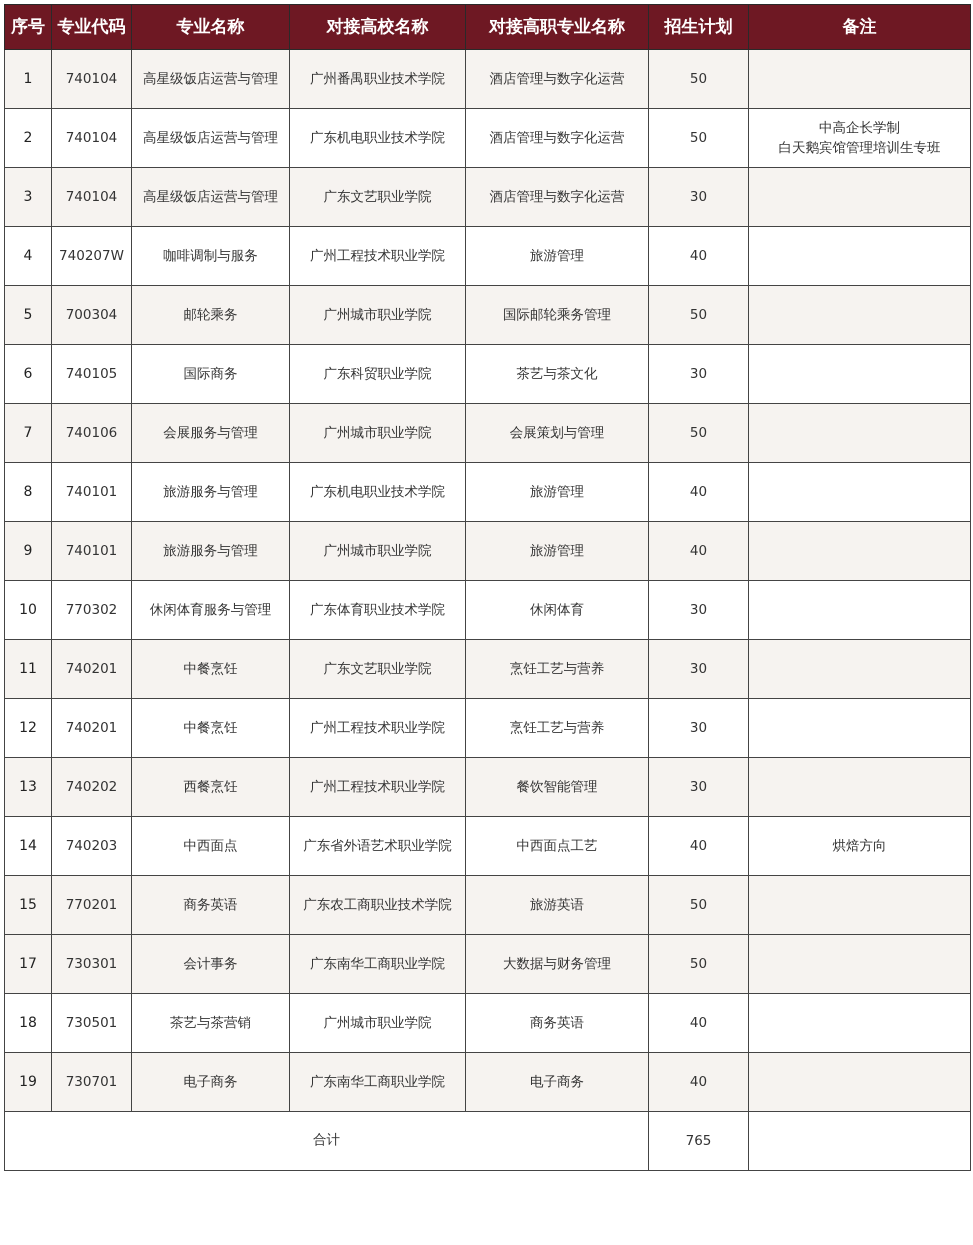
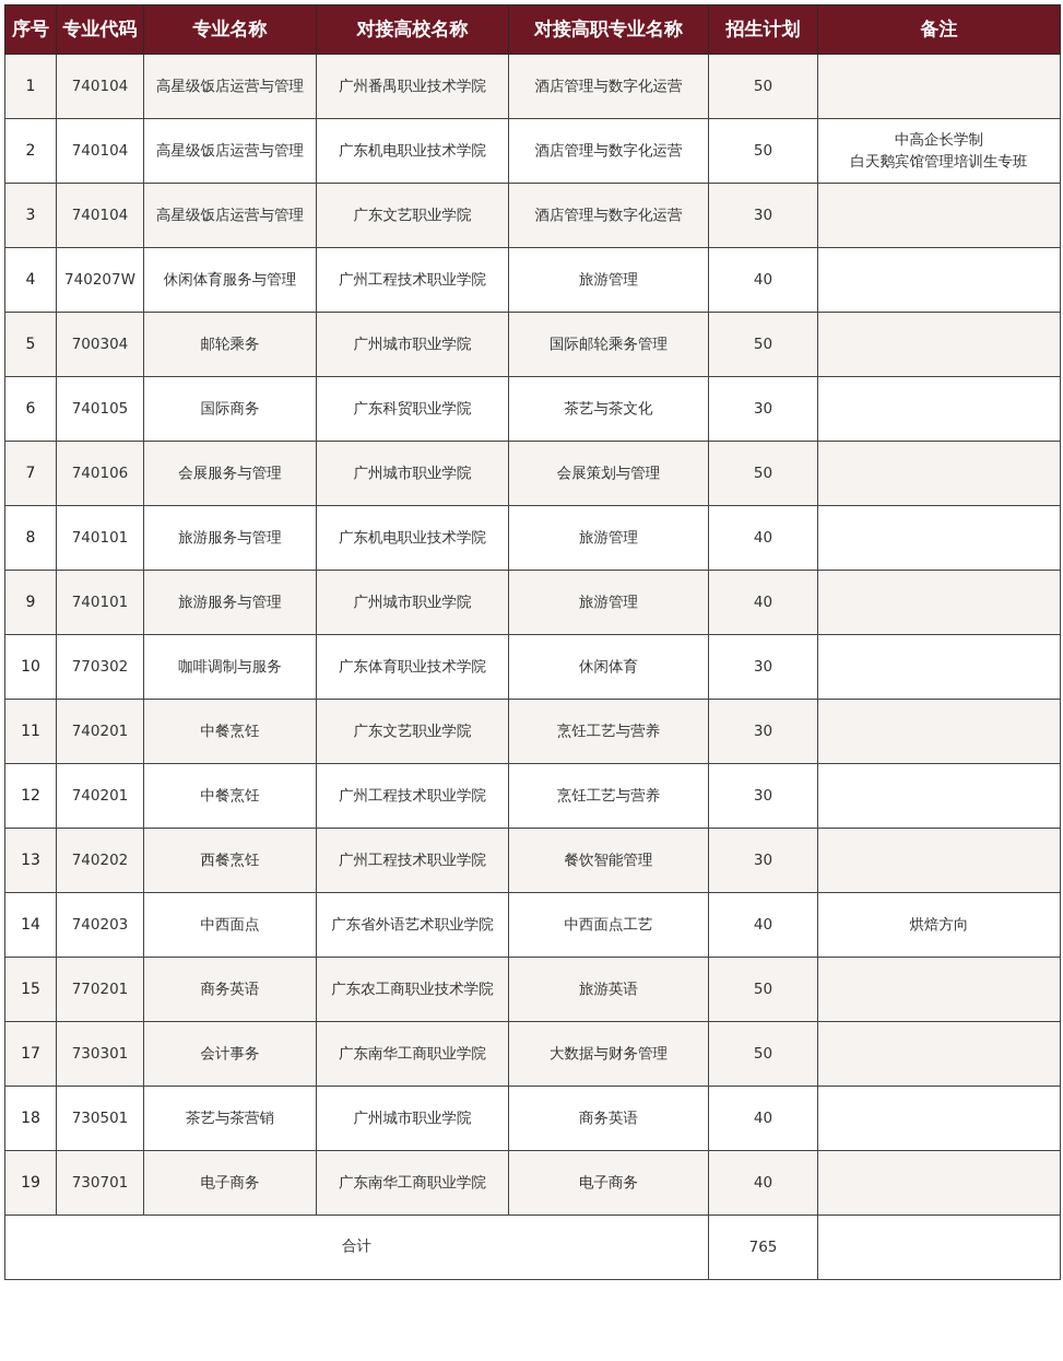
  序号	专业代码	专业名称	对接高校名称	对接高职专业名称	招生计划	备注
  1	740104	高星级饭店运营与管理	广州番禺职业技术学院	酒店管理与数字化运营	50
  2	740104	高星级饭店运营与管理	广东机电职业技术学院	酒店管理与数字化运营	50	中高企长学制白天鹅宾馆管理培训生专班
  3	740104	高星级饭店运营与管理	广东文艺职业学院	酒店管理与数字化运营	30
- 4	740207W	咖啡调制与服务	广州工程技术职业学院	旅游管理	40
+ 4	740207W	休闲体育服务与管理	广州工程技术职业学院	旅游管理	40
  5	700304	邮轮乘务	广州城市职业学院	国际邮轮乘务管理	50
  6	740105	国际商务	广东科贸职业学院	茶艺与茶文化	30
  7	740106	会展服务与管理	广州城市职业学院	会展策划与管理	50
  8	740101	旅游服务与管理	广东机电职业技术学院	旅游管理	40
  9	740101	旅游服务与管理	广州城市职业学院	旅游管理	40
- 10	770302	休闲体育服务与管理	广东体育职业技术学院	休闲体育	30
+ 10	770302	咖啡调制与服务	广东体育职业技术学院	休闲体育	30
  11	740201	中餐烹饪	广东文艺职业学院	烹饪工艺与营养	30
  12	740201	中餐烹饪	广州工程技术职业学院	烹饪工艺与营养	30
  13	740202	西餐烹饪	广州工程技术职业学院	餐饮智能管理	30
  14	740203	中西面点	广东省外语艺术职业学院	中西面点工艺	40	烘焙方向
  15	770201	商务英语	广东农工商职业技术学院	旅游英语	50
  17	730301	会计事务	广东南华工商职业学院	大数据与财务管理	50
  18	730501	茶艺与茶营销	广州城市职业学院	商务英语	40
  19	730701	电子商务	广东南华工商职业学院	电子商务	40
  合计	765
